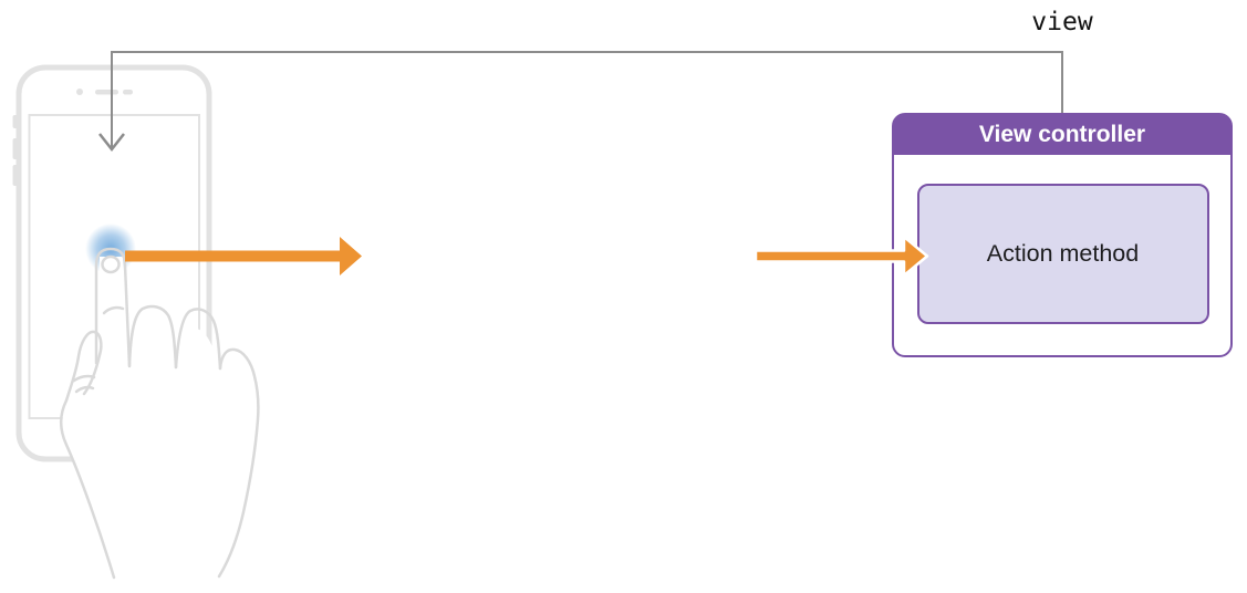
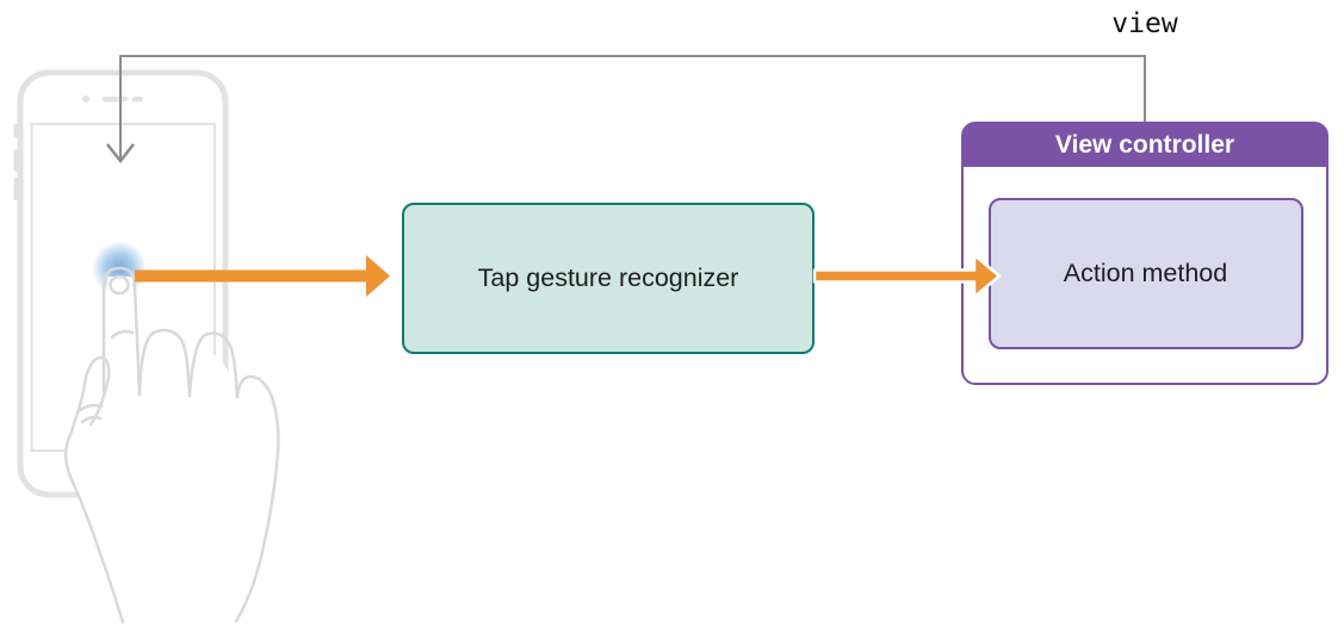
+ Tap gesture recognizer
  View controller
  Action method
  view
